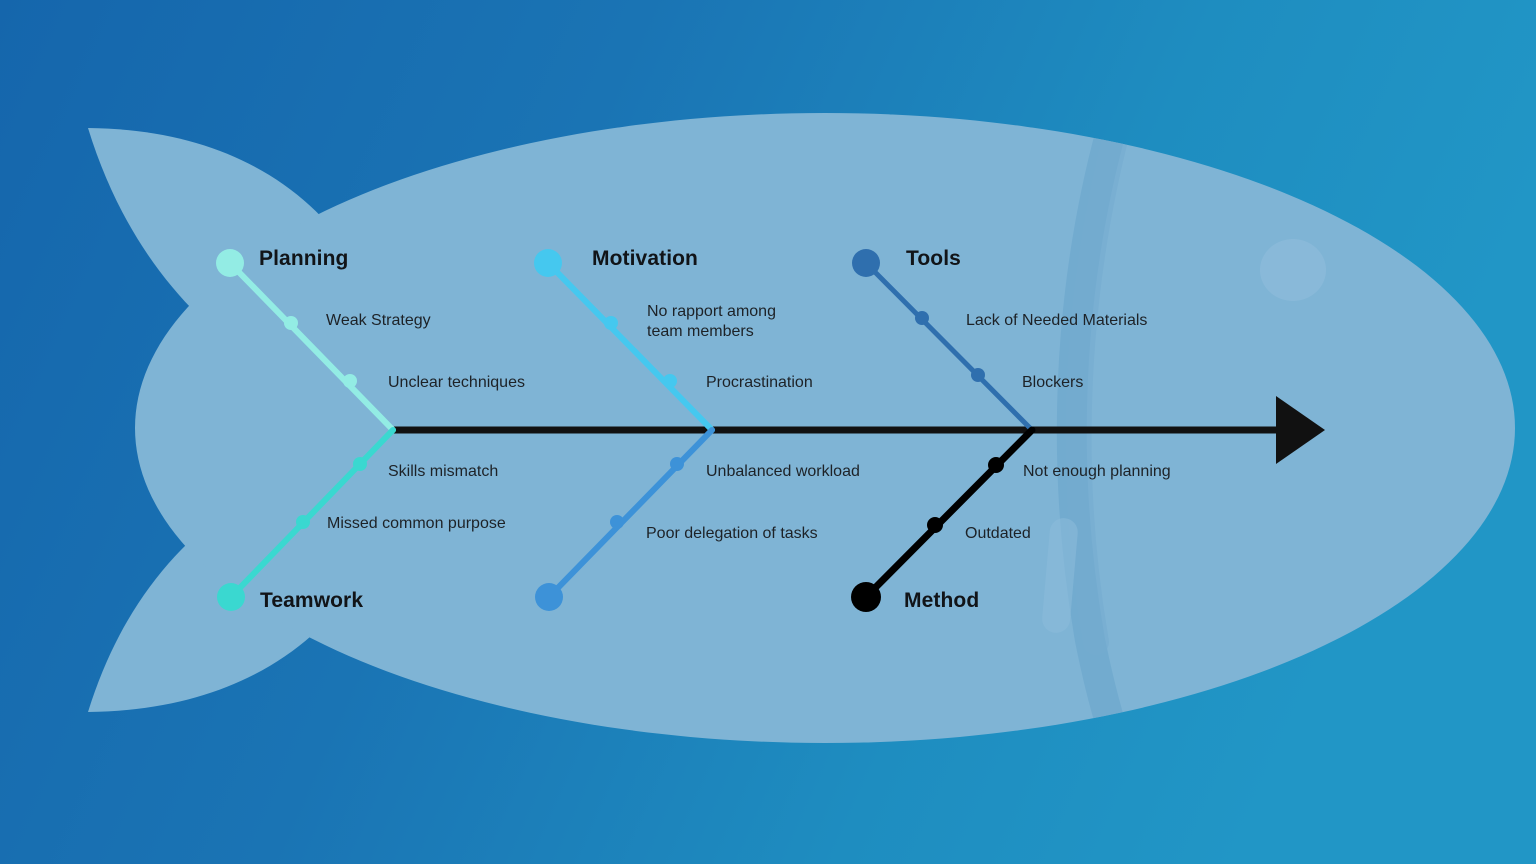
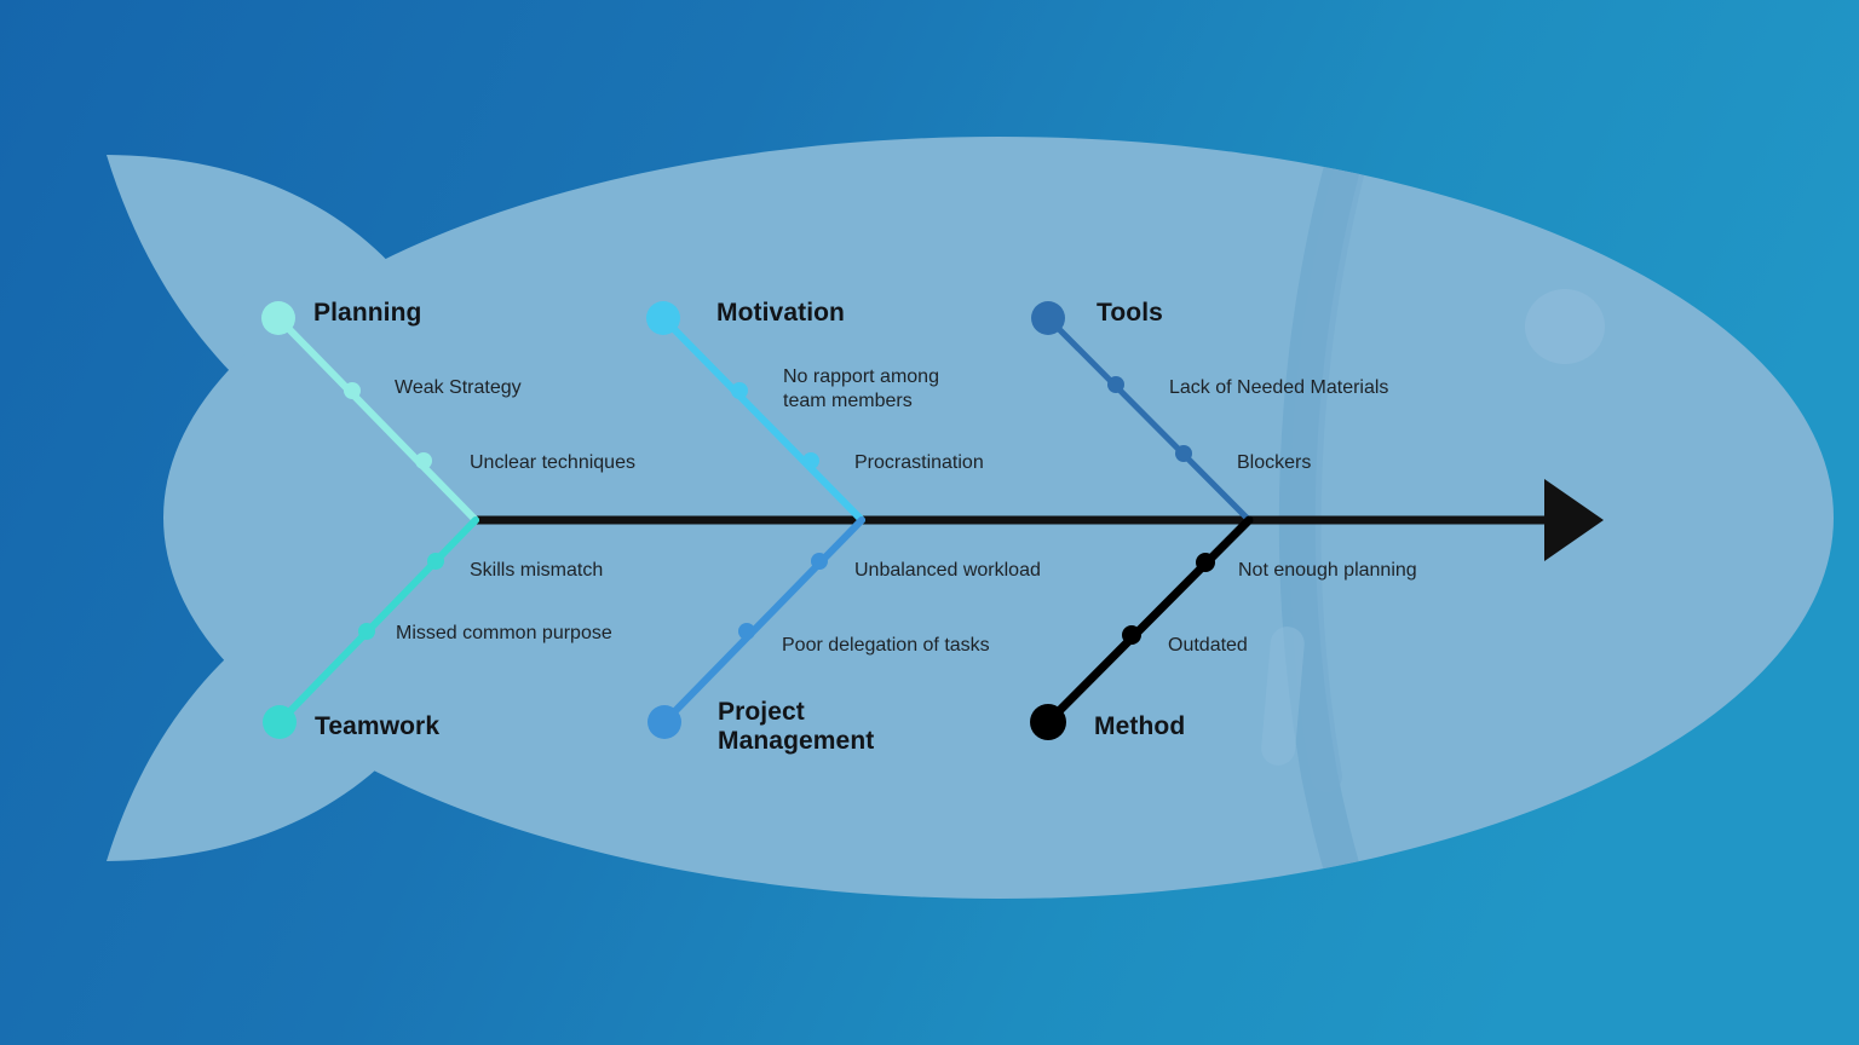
  Planning
  Teamwork
  Motivation
+ Project
+ Management
  Tools
  Method
  Weak Strategy
  Unclear techniques
  Skills mismatch
  Missed common purpose
  No rapport among
  team members
  Procrastination
  Unbalanced workload
  Poor delegation of tasks
  Lack of Needed Materials
  Blockers
  Not enough planning
  Outdated
